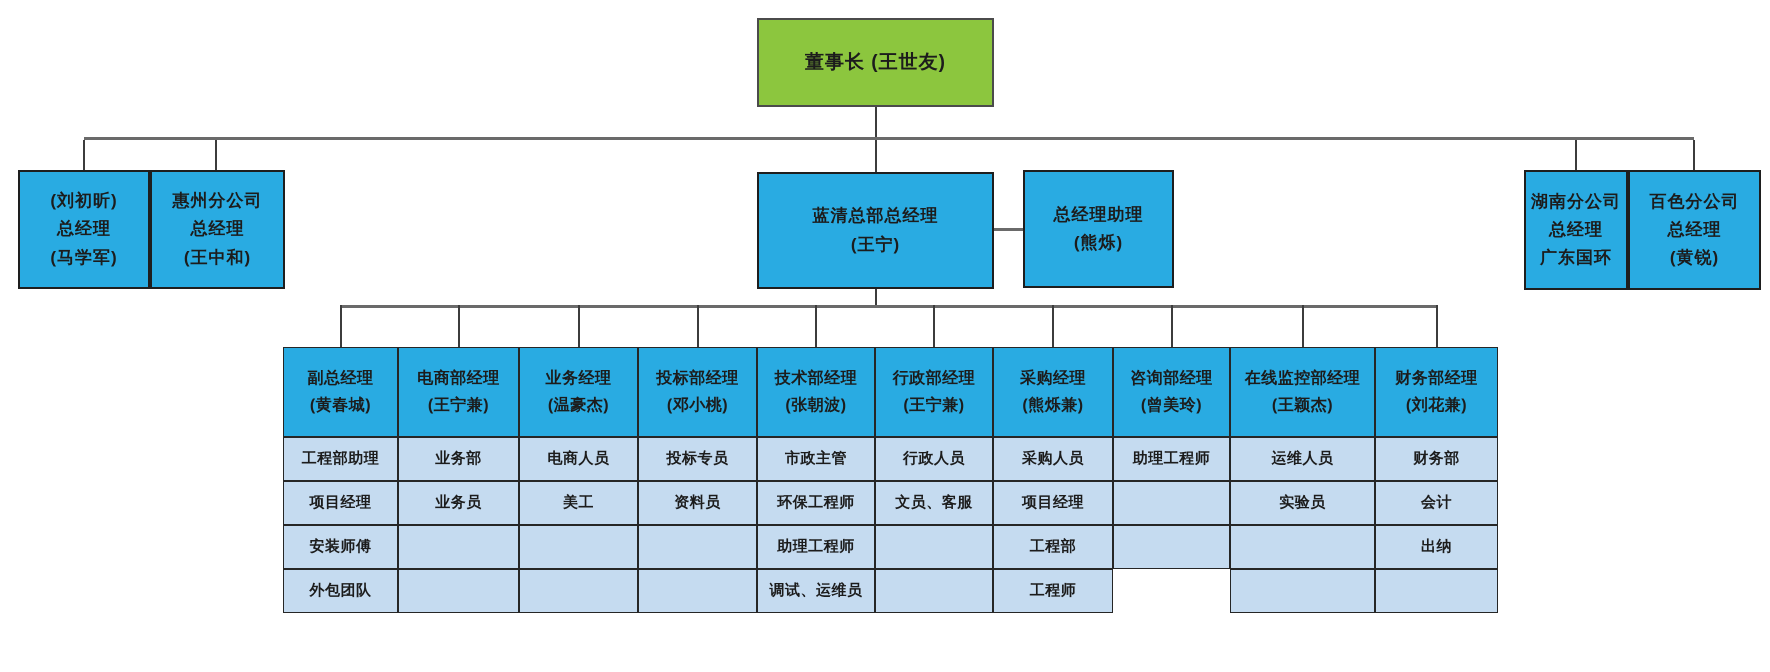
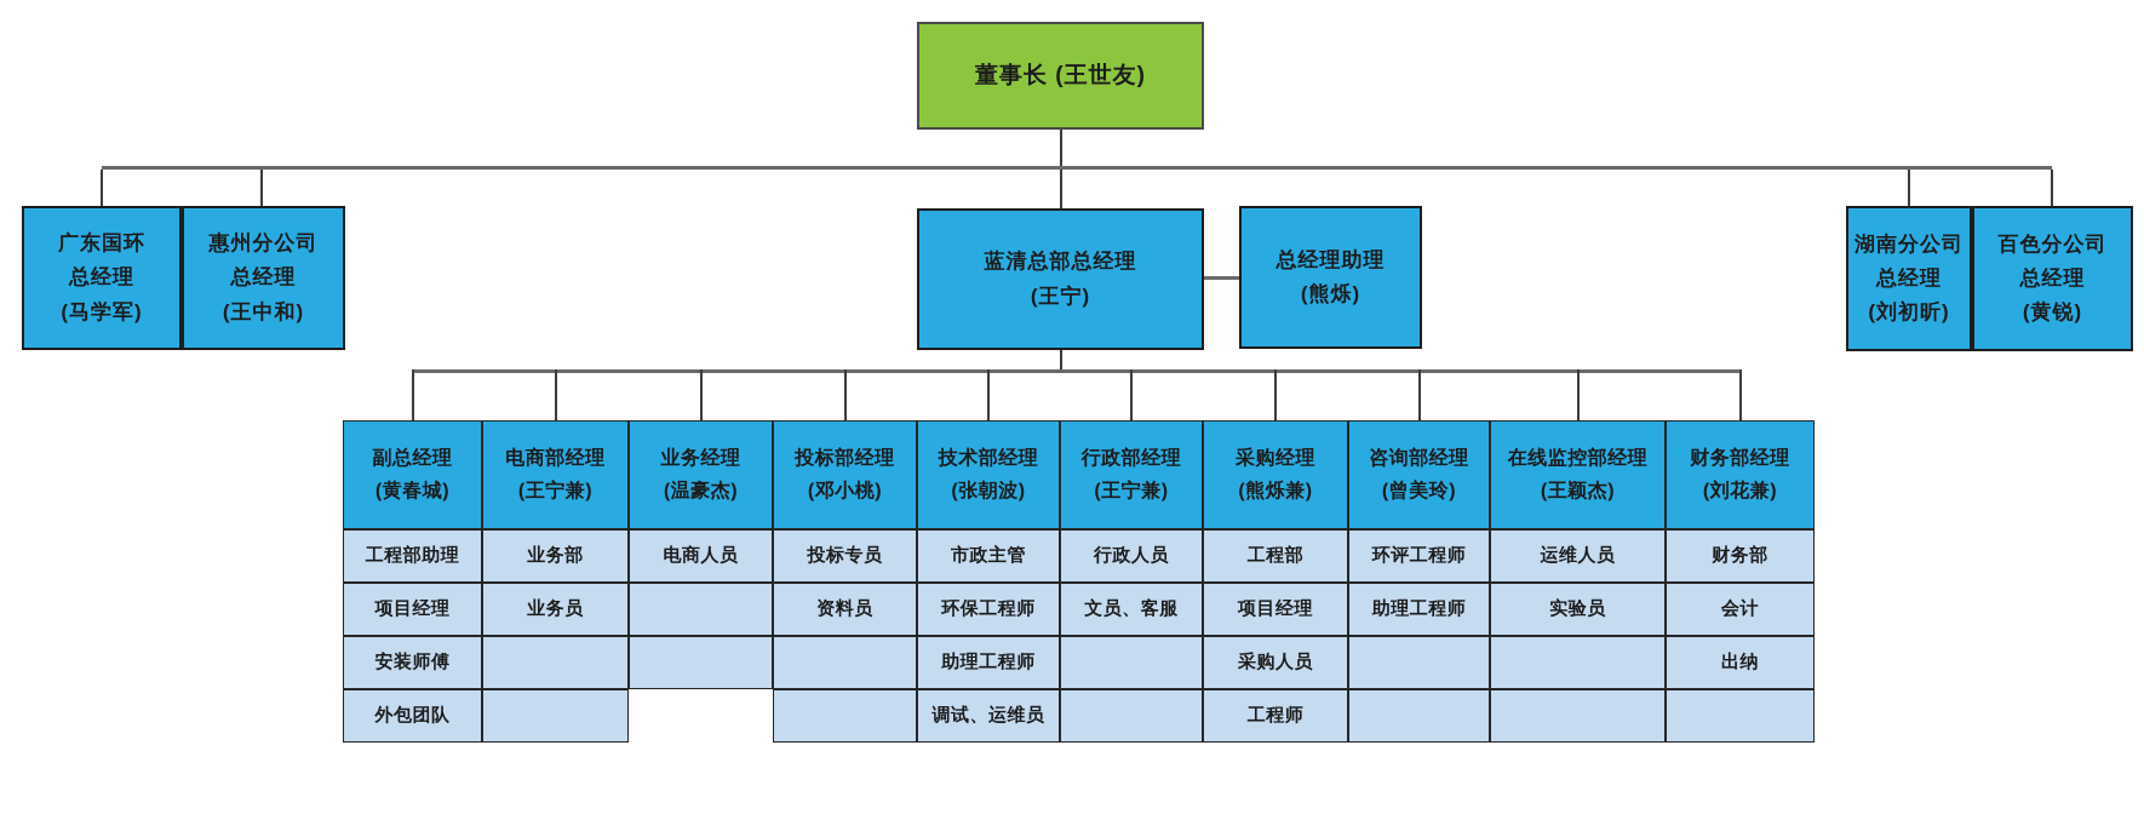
  董事长 (王世友)
- (刘初昕)
+ 广东国环
  总经理
  (马学军)
  惠州分公司
  总经理
  (王中和)
  蓝清总部总经理
  (王宁)
  总经理助理
  (熊烁)
  湖南分公司
  总经理
- 广东国环
+ (刘初昕)
  百色分公司
  总经理
  (黄锐)
  副总经理
  (黄春城)
  工程部助理
  项目经理
  安装师傅
  外包团队
  电商部经理
  (王宁兼)
  业务部
  业务员
  业务经理
  (温豪杰)
  电商人员
- 美工
  投标部经理
  (邓小桃)
  投标专员
  资料员
  技术部经理
  (张朝波)
  市政主管
  环保工程师
  助理工程师
  调试、运维员
  行政部经理
  (王宁兼)
  行政人员
  文员、客服
  采购经理
  (熊烁兼)
- 采购人员
+ 工程部
  项目经理
- 工程部
+ 采购人员
  工程师
  咨询部经理
  (曾美玲)
+ 环评工程师
  助理工程师
  在线监控部经理
  (王颖杰)
  运维人员
  实验员
  财务部经理
  (刘花兼)
  财务部
  会计
  出纳
